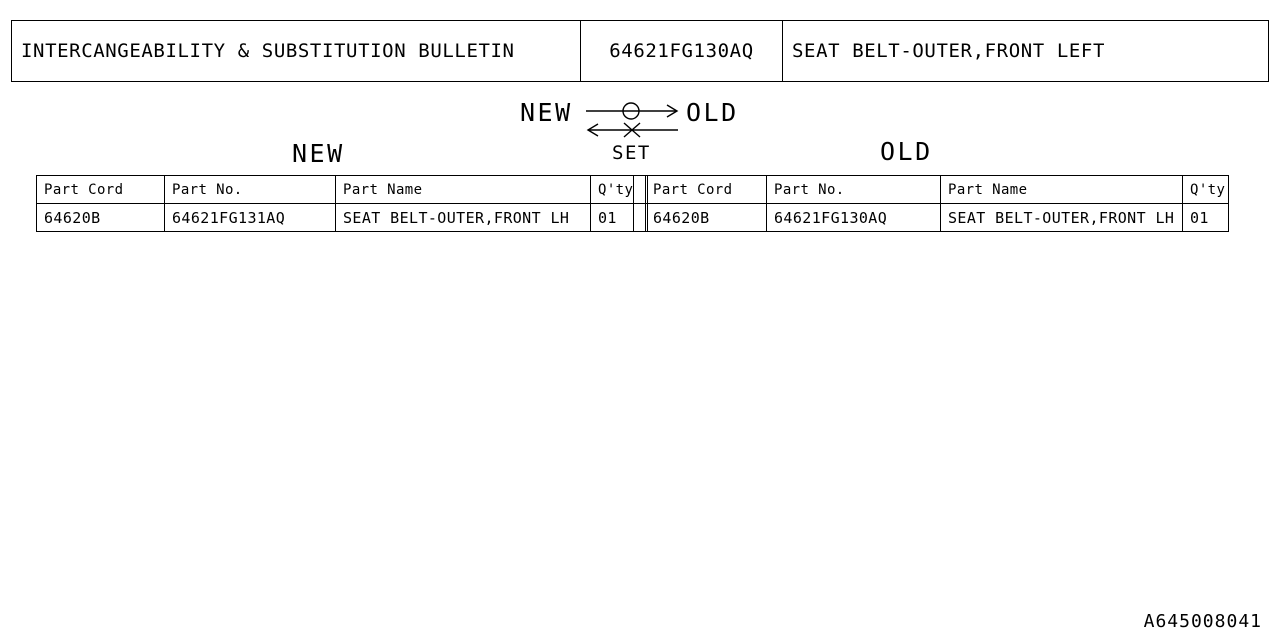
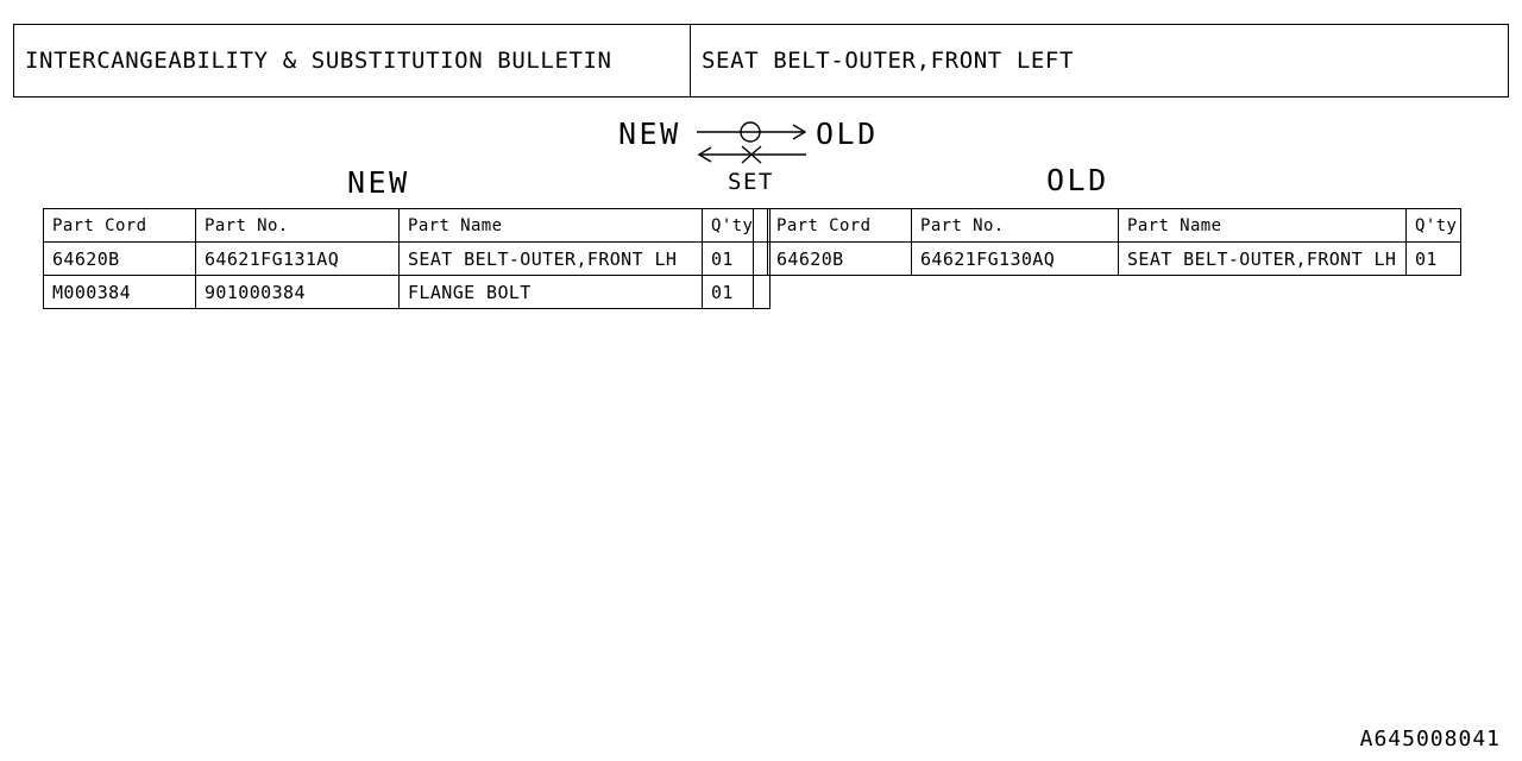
  INTERCANGEABILITY & SUBSTITUTION BULLETIN
- 64621FG130AQ
  SEAT BELT-OUTER,FRONT LEFT
  NEW
  OLD
  SET
  NEW
  OLD
  Part Cord	Part No.	Part Name	Q'ty
  64620B	64621FG131AQ	SEAT BELT-OUTER,FRONT LH	01
+ M000384	901000384	FLANGE BOLT	01
  Part Cord	Part No.	Part Name	Q'ty
  64620B	64621FG130AQ	SEAT BELT-OUTER,FRONT LH	01
  A645008041
